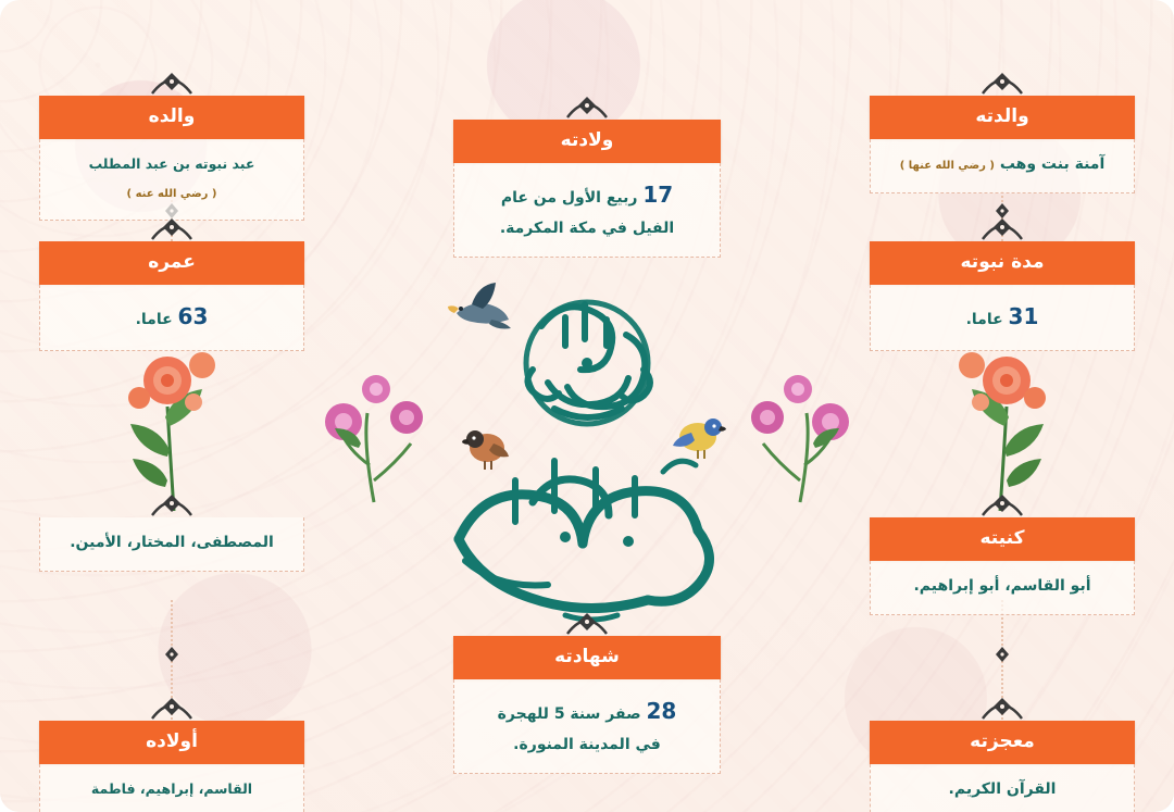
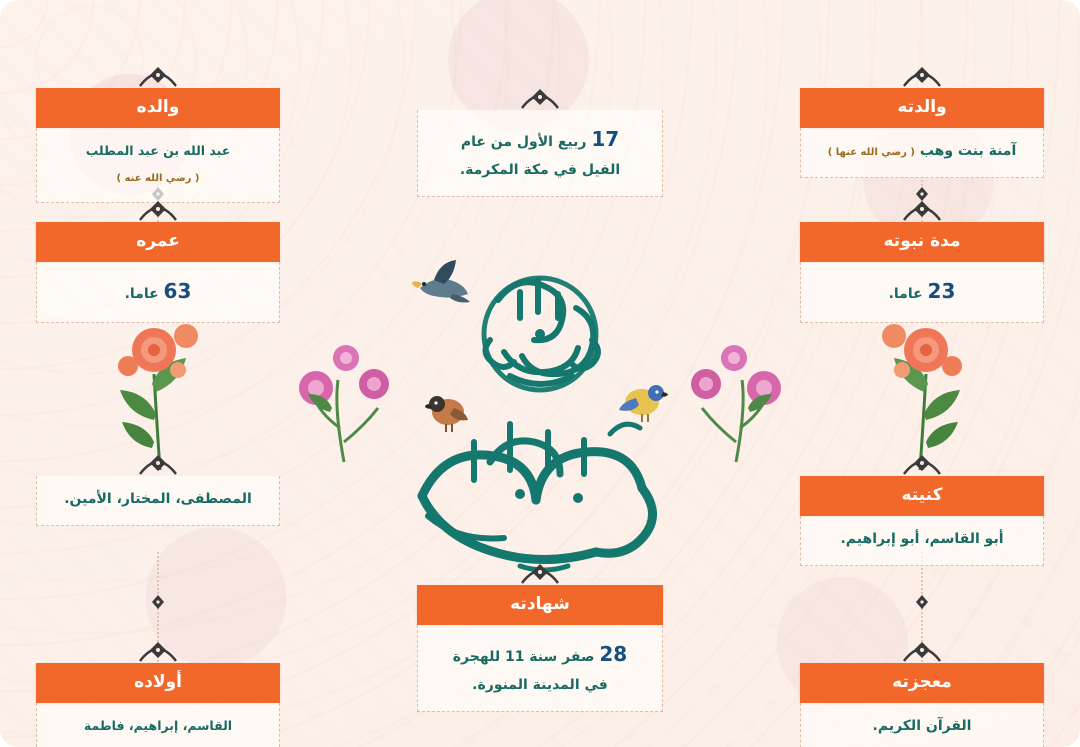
  والدته
  آمنة بنت وهب ( رضي الله عنها )
  والده
- عبد نبوته بن عبد المطلب ( رضي الله عنه )
+ عبد الله بن عبد المطلب ( رضي الله عنه )
- ولادته
  17 ربيع الأول من عام
  الفيل في مكة المكرمة.
  مدة نبوته
- 31 عاما.
+ 23 عاما.
  عمره
  63 عاما.
  كنيته
  أبو القاسم، أبو إبراهيم.
  المصطفى، المختار، الأمين.
  شهادته
- 28 صفر سنة 5 للهجرة
+ 28 صفر سنة 11 للهجرة
  في المدينة المنورة.
  معجزته
  القرآن الكريم.
  أولاده
  القاسم، إبراهيم، فاطمة
